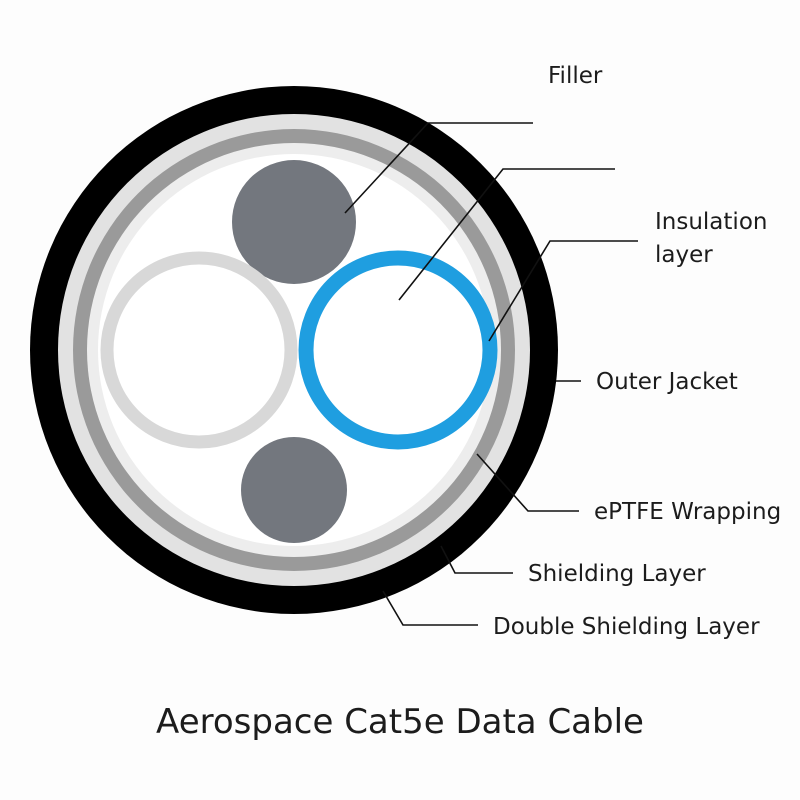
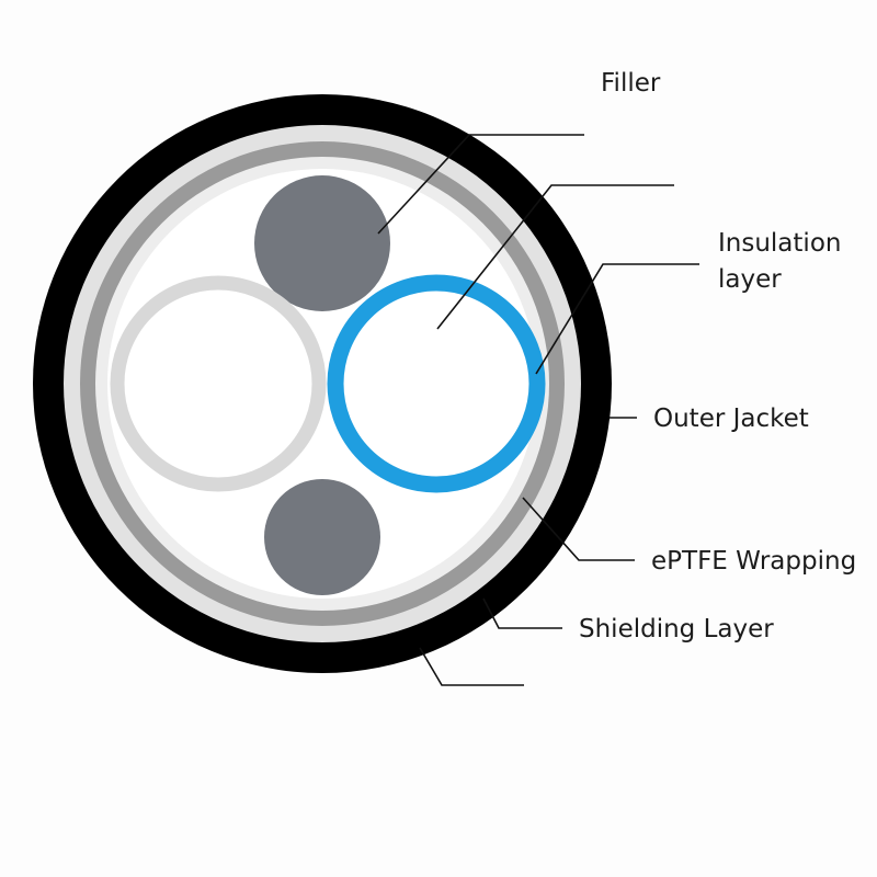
  Filler
  Insulation
  layer
  Outer Jacket
  ePTFE Wrapping
  Shielding Layer
- Double Shielding Layer
- Aerospace Cat5e Data Cable
